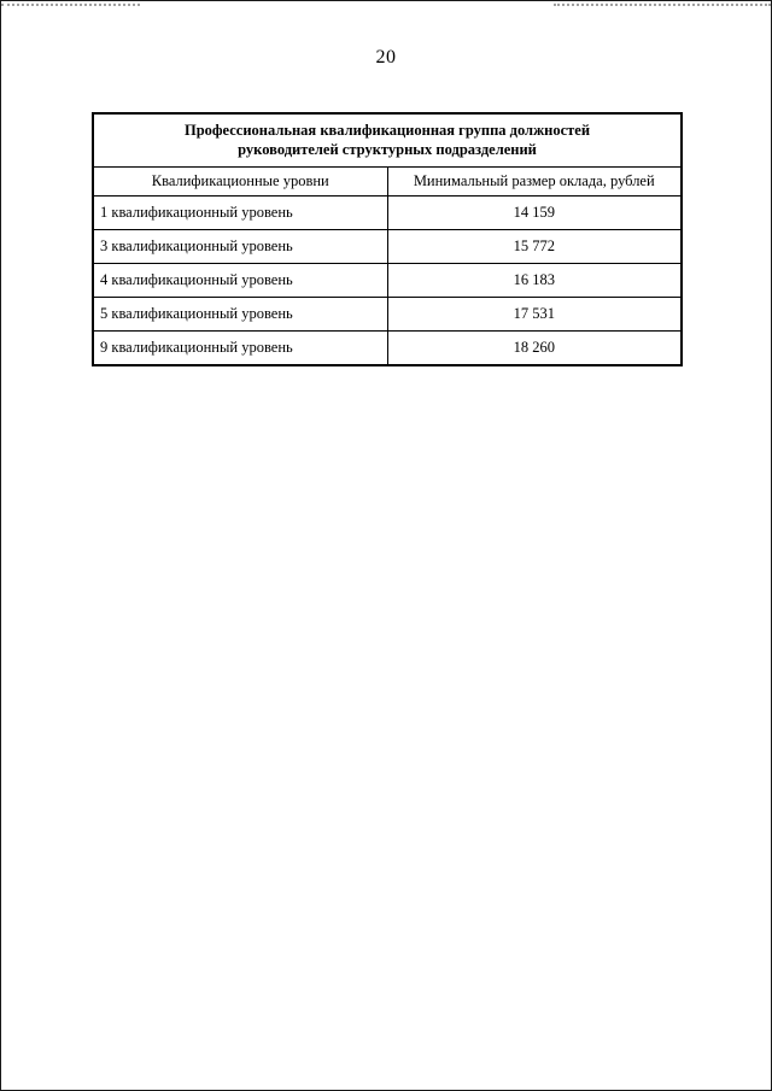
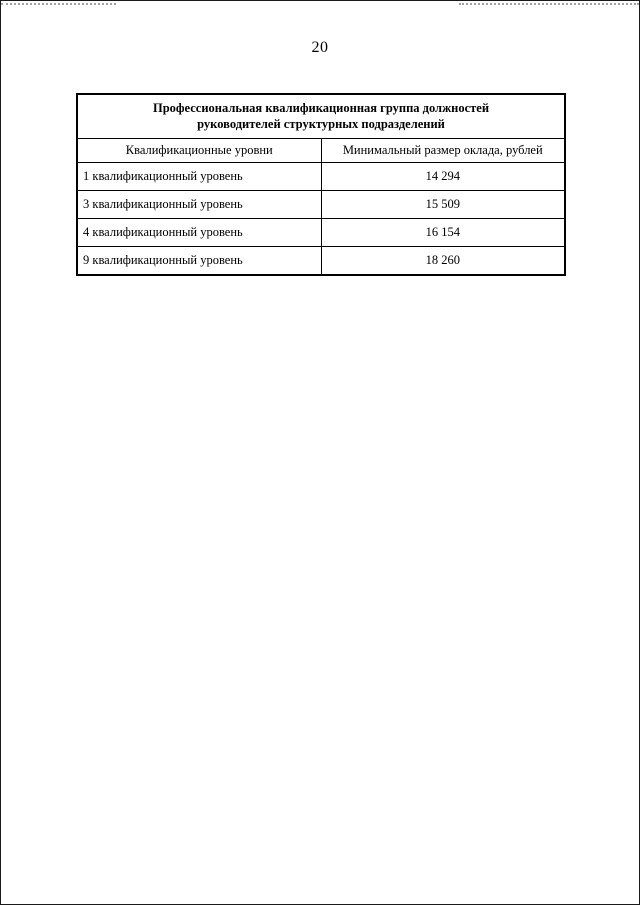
  20
  Профессиональная квалификационная группа должностей руководителей структурных подразделений
  Квалификационные уровни	Минимальный размер оклада, рублей
- 1 квалификационный уровень	14 159
+ 1 квалификационный уровень	14 294
- 3 квалификационный уровень	15 772
+ 3 квалификационный уровень	15 509
- 4 квалификационный уровень	16 183
+ 4 квалификационный уровень	16 154
- 5 квалификационный уровень	17 531
  9 квалификационный уровень	18 260
